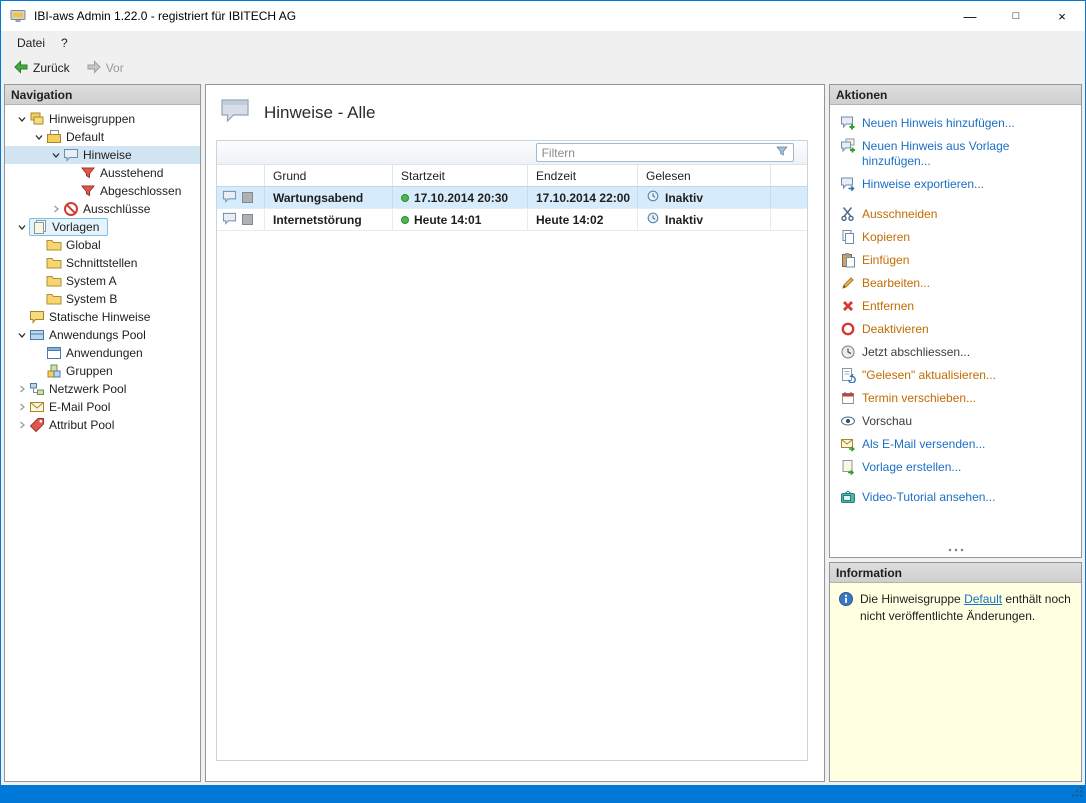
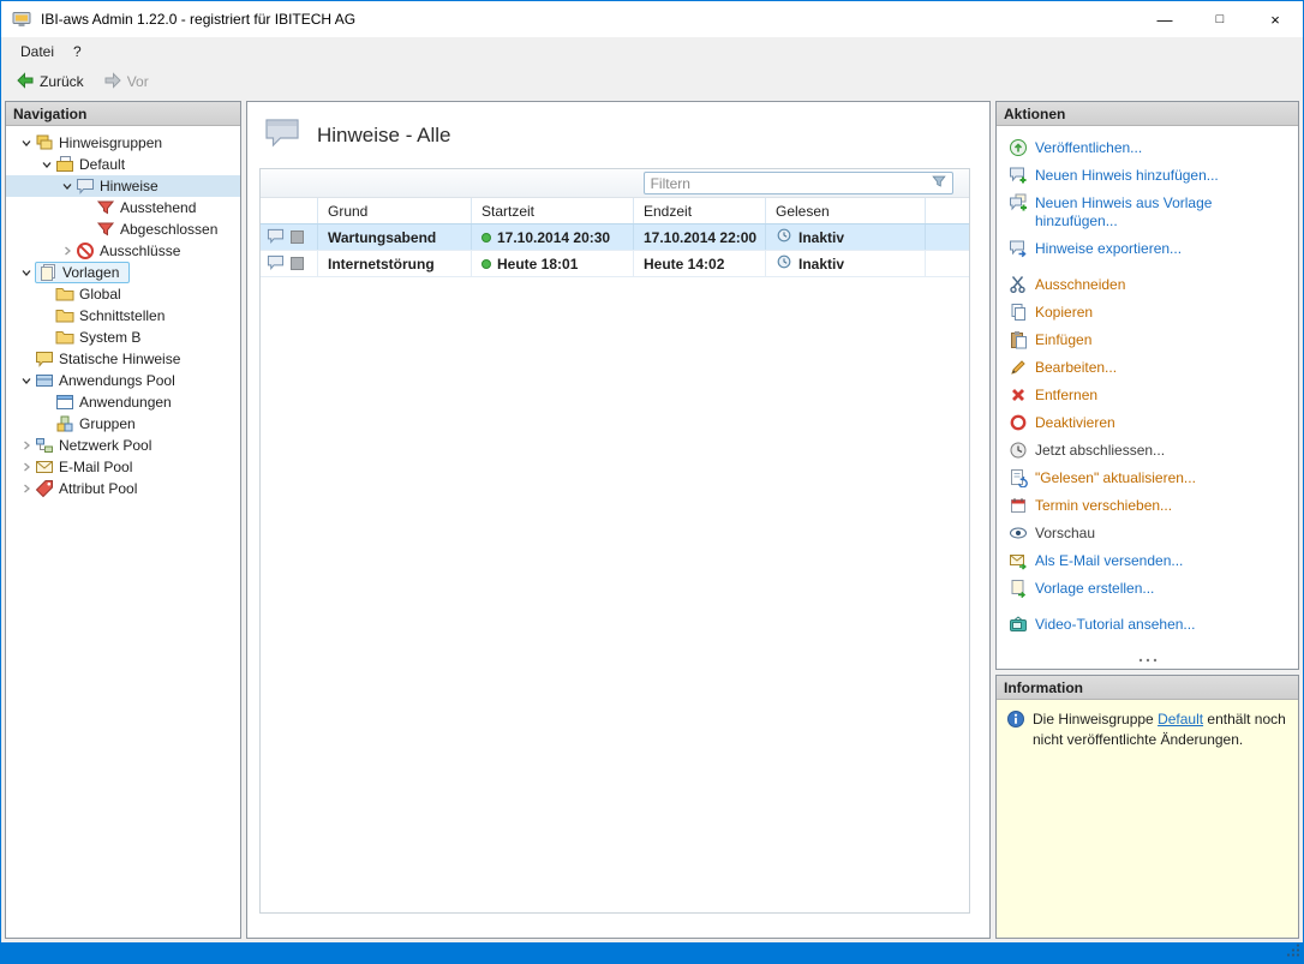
  IBI-aws Admin 1.22.0 - registriert für IBITECH AG
  —
  □
  ×
  Datei
  ?
  Zurück
  Vor
  Navigation
  Hinweisgruppen
  Default
  Hinweise
  Ausstehend
  Abgeschlossen
  Ausschlüsse
  Vorlagen
  Global
  Schnittstellen
- System A
  System B
  Statische Hinweise
  Anwendungs Pool
  Anwendungen
  Gruppen
  Netzwerk Pool
  E-Mail Pool
  Attribut Pool
  Hinweise - Alle
  Filtern
  Grund
  Startzeit
  Endzeit
  Gelesen
  Wartungsabend
  17.10.2014 20:30
  17.10.2014 22:00
  Inaktiv
  Internetstörung
- Heute 14:01
+ Heute 18:01
  Heute 14:02
  Inaktiv
  Aktionen
+ Veröffentlichen...
  Neuen Hinweis hinzufügen...
  Neuen Hinweis aus Vorlage hinzufügen...
  Hinweise exportieren...
  Ausschneiden
  Kopieren
  Einfügen
  Bearbeiten...
  Entfernen
  Deaktivieren
  Jetzt abschliessen...
  "Gelesen" aktualisieren...
  Termin verschieben...
  Vorschau
  Als E-Mail versenden...
  Vorlage erstellen...
  Video-Tutorial ansehen...
  Information
  Die Hinweisgruppe Default enthält noch nicht veröffentlichte Änderungen.
